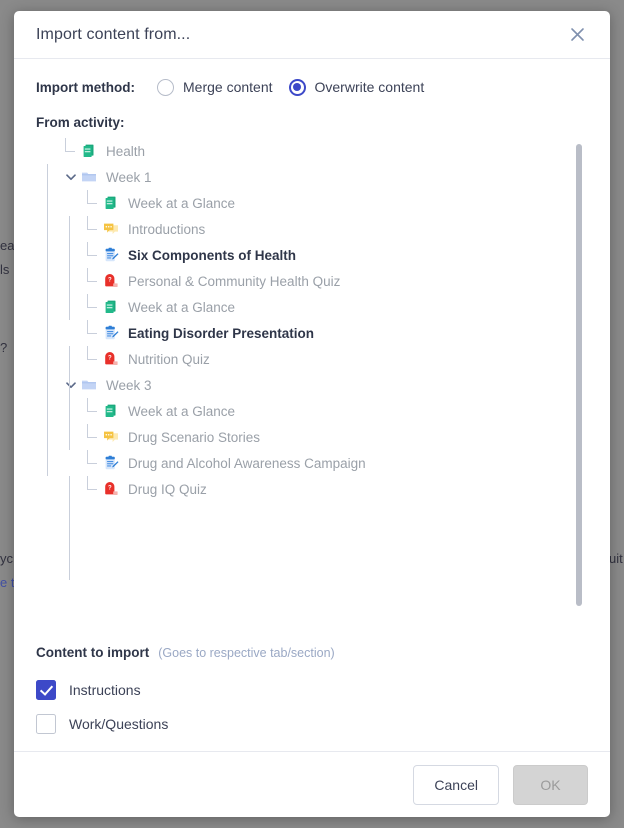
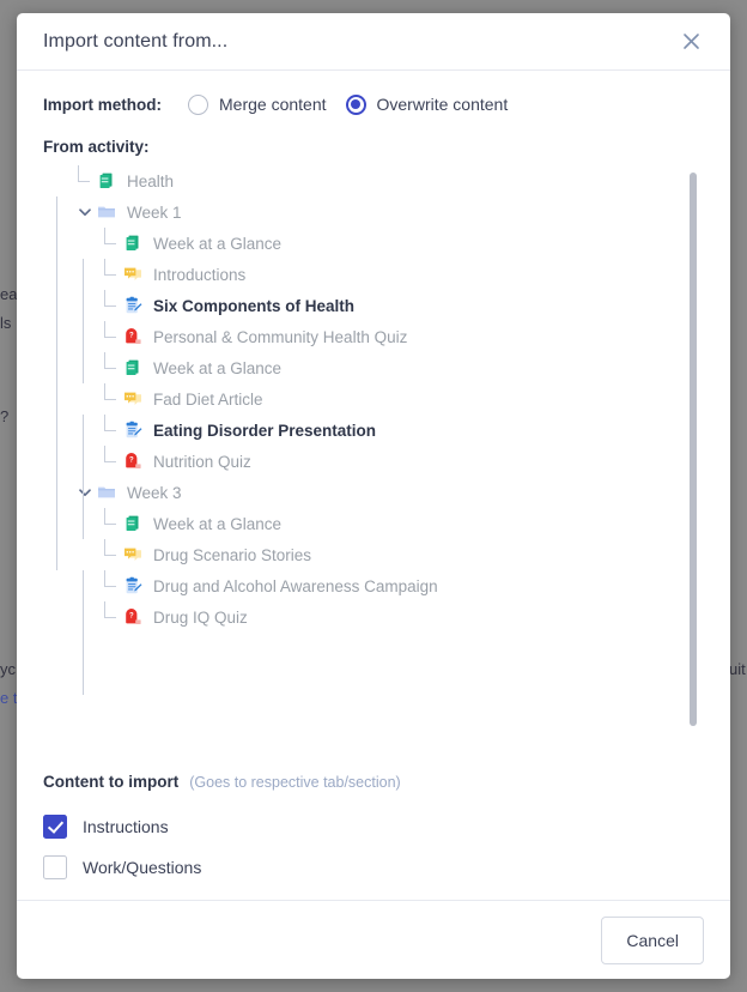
  ea
  ls
  ?
  yc
  uit
  Import content from...
  Import method:
  Merge content
  Overwrite content
  From activity:
  Health
  Week 1
  Week at a Glance
  Introductions
  Six Components of Health
  Personal & Community Health Quiz
  Week at a Glance
+ Fad Diet Article
  Eating Disorder Presentation
  Nutrition Quiz
  Week 3
  Week at a Glance
  Drug Scenario Stories
  Drug and Alcohol Awareness Campaign
  Drug IQ Quiz
  Content to import
  (Goes to respective tab/section)
  Instructions
  Work/Questions
  Cancel
- OK
